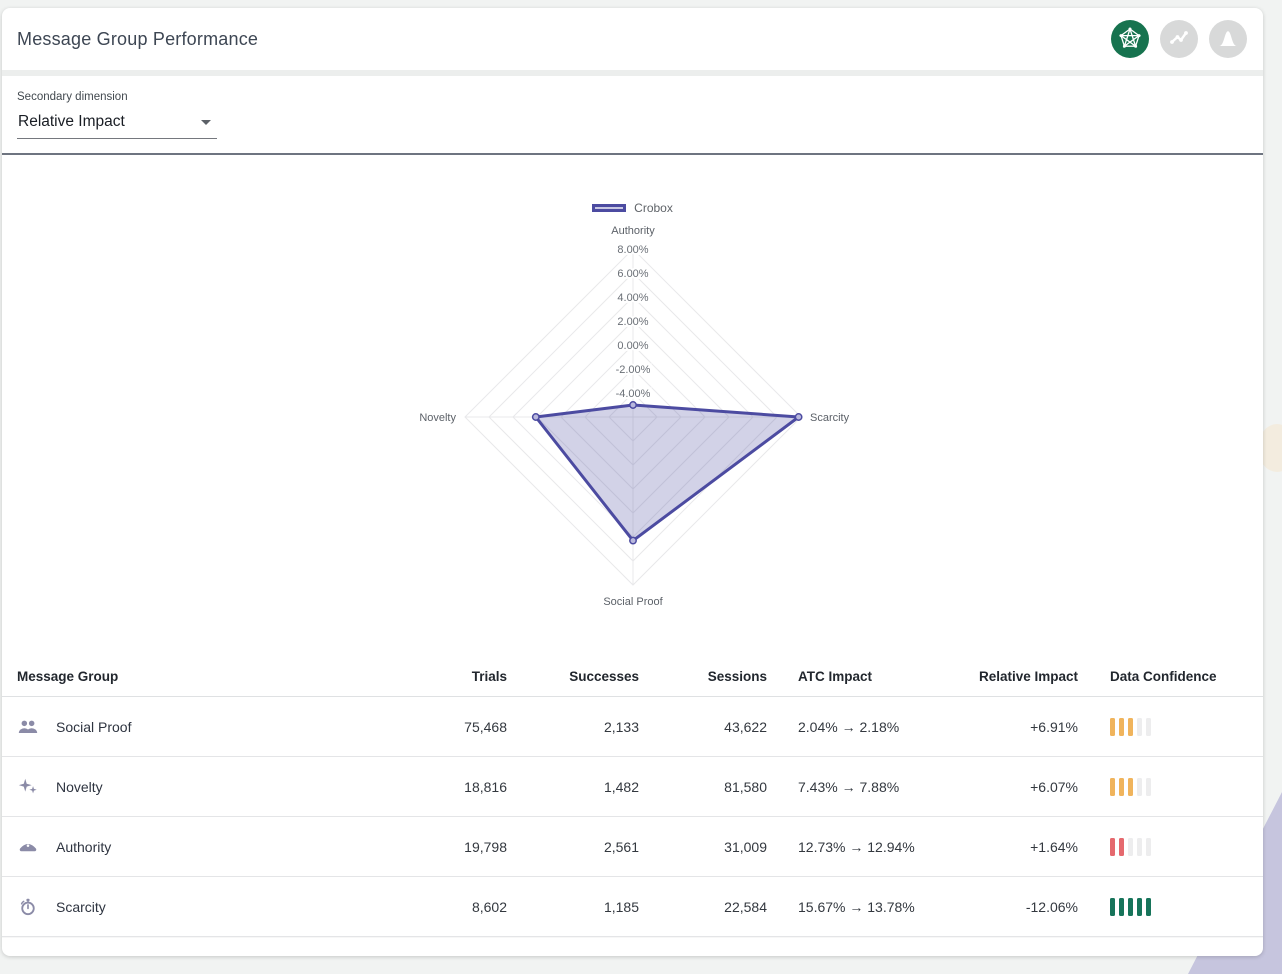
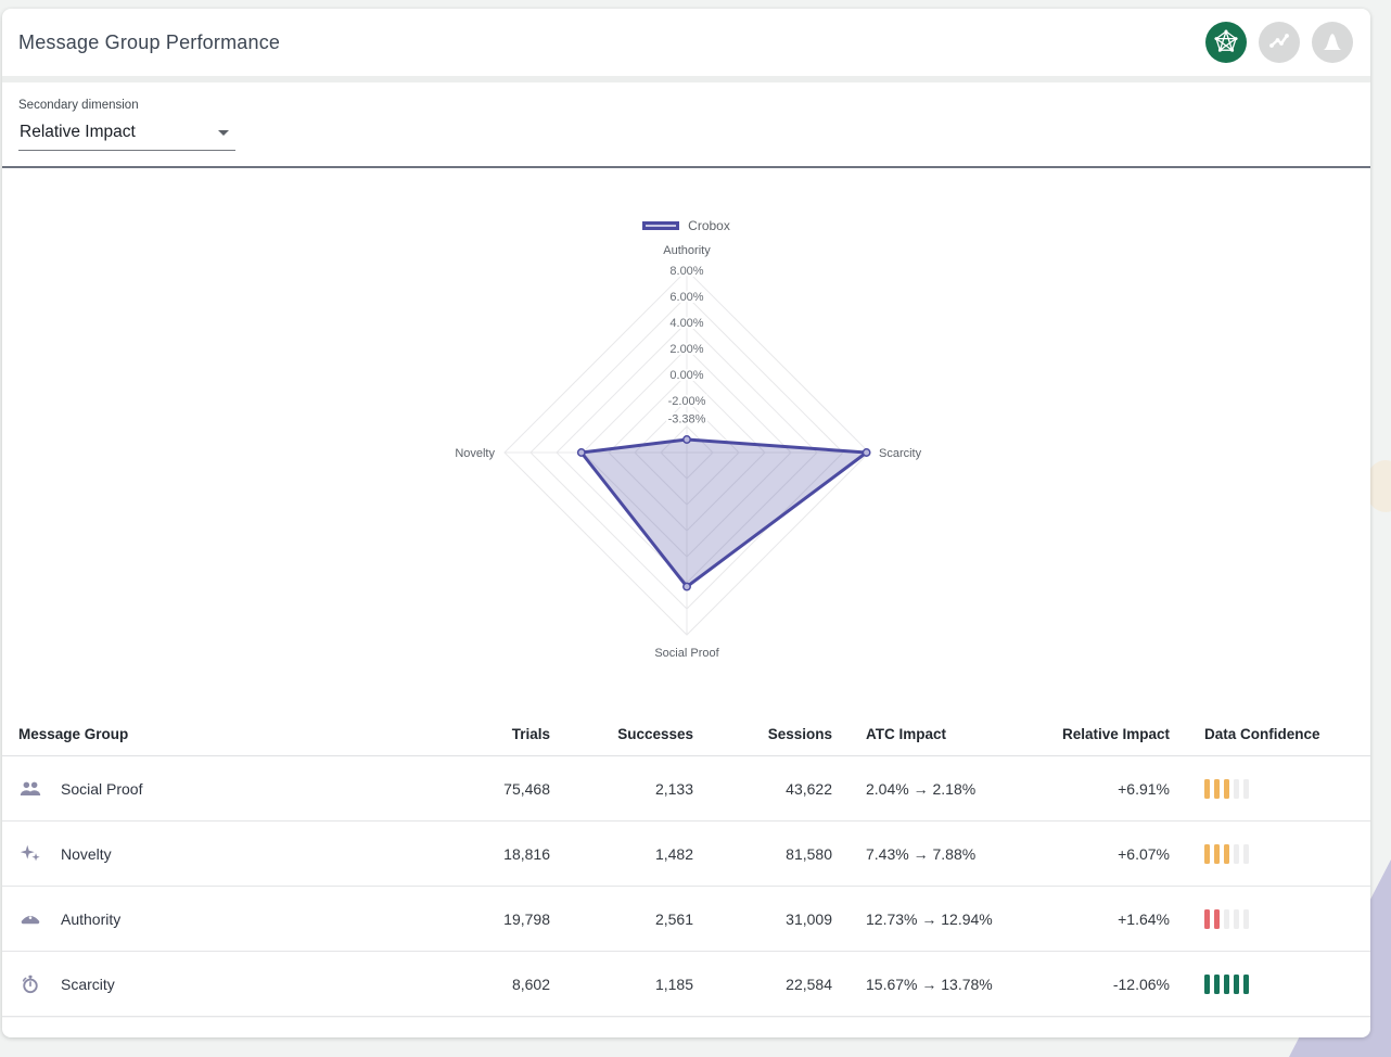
  Message Group Performance
  Secondary dimension
  Relative Impact
  Crobox
  8.00%
  6.00%
  4.00%
  2.00%
  0.00%
  -2.00%
- -4.00%
+ -3.38%
  Authority
  Scarcity
  Social Proof
  Novelty
  Message Group
  Trials
  Successes
  Sessions
  ATC Impact
  Relative Impact
  Data Confidence
  Social Proof
  75,468
  2,133
  43,622
  2.04% → 2.18%
  +6.91%
  Novelty
  18,816
  1,482
  81,580
  7.43% → 7.88%
  +6.07%
  Authority
  19,798
  2,561
  31,009
  12.73% → 12.94%
  +1.64%
  Scarcity
  8,602
  1,185
  22,584
  15.67% → 13.78%
  -12.06%
